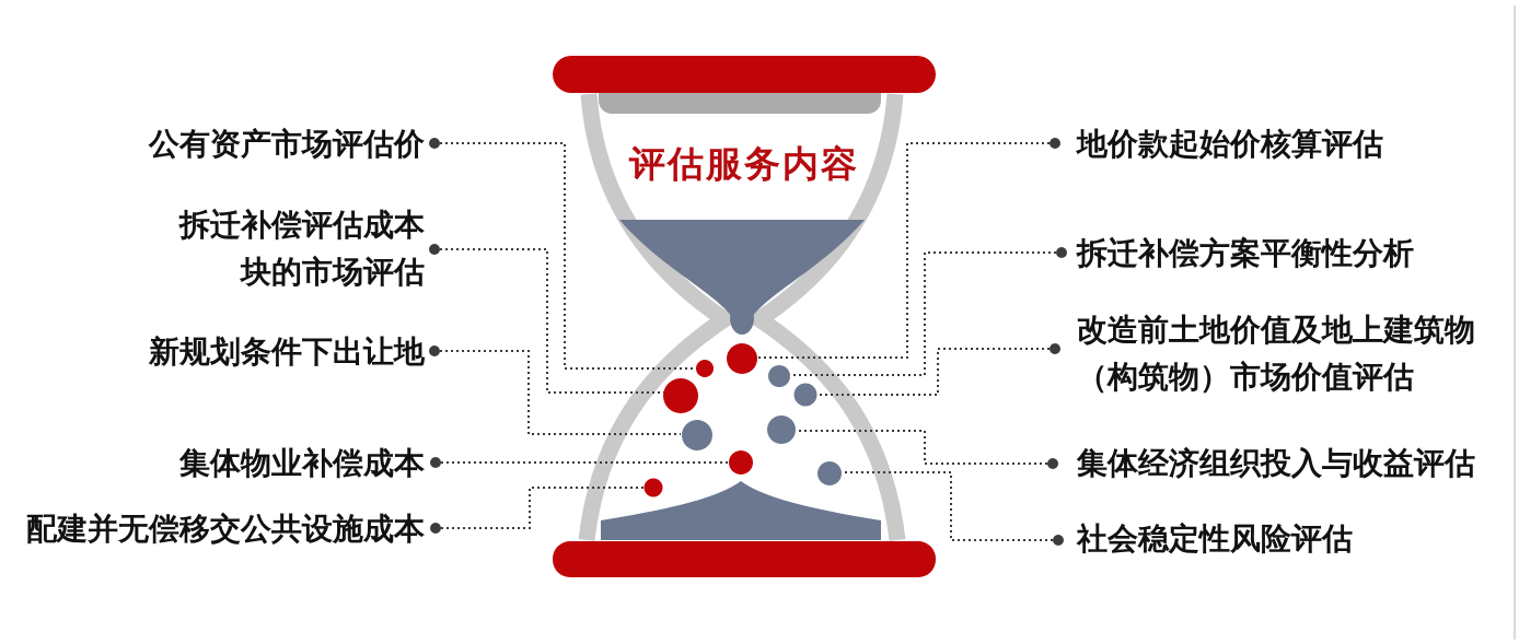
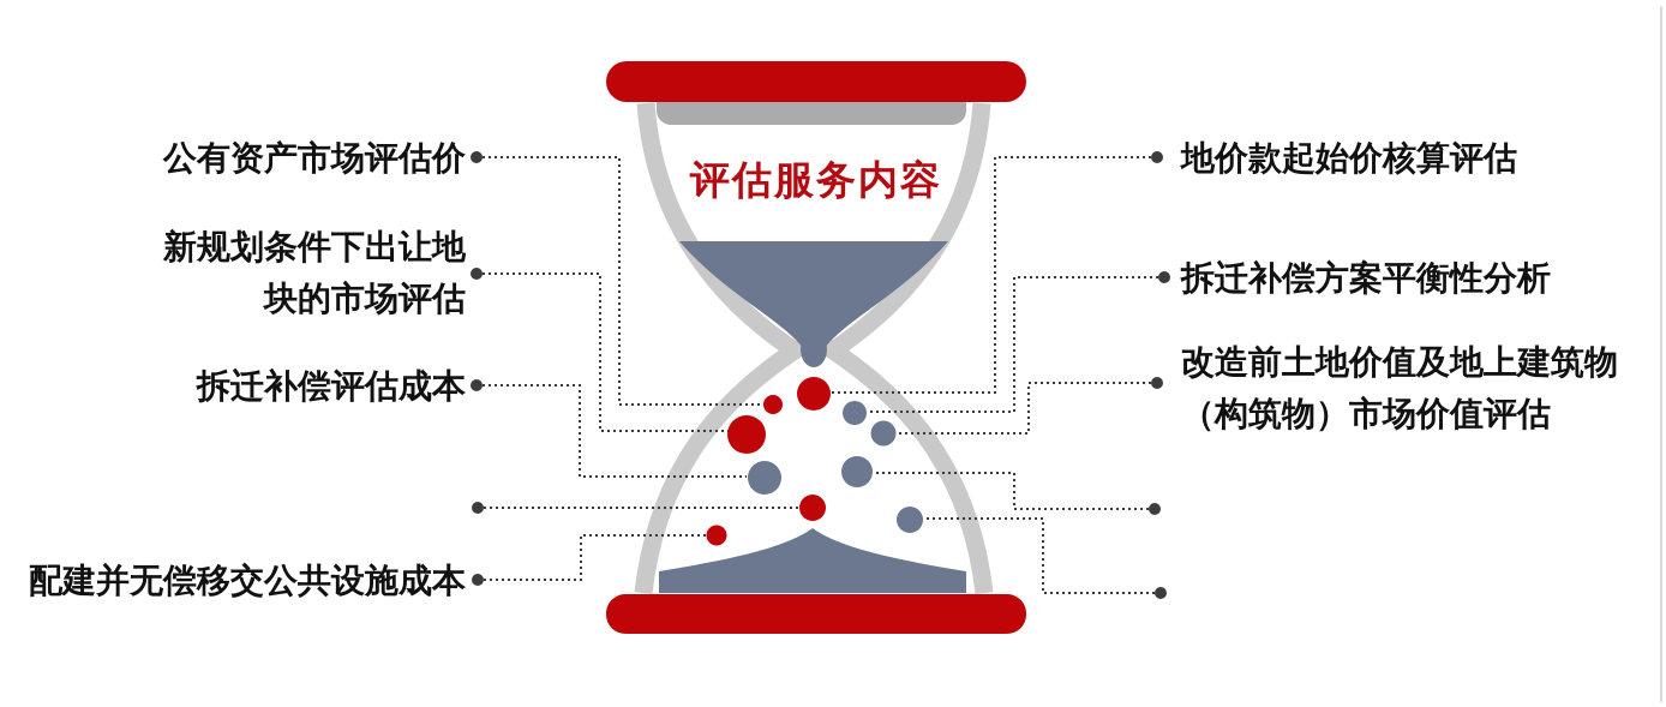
  评估服务内容
  公有资产市场评估价
- 拆迁补偿评估成本
+ 新规划条件下出让地
  块的市场评估
- 新规划条件下出让地
+ 拆迁补偿评估成本
- 集体物业补偿成本
  配建并无偿移交公共设施成本
  地价款起始价核算评估
  拆迁补偿方案平衡性分析
  改造前土地价值及地上建筑物
  （构筑物）市场价值评估
- 集体经济组织投入与收益评估
- 社会稳定性风险评估
